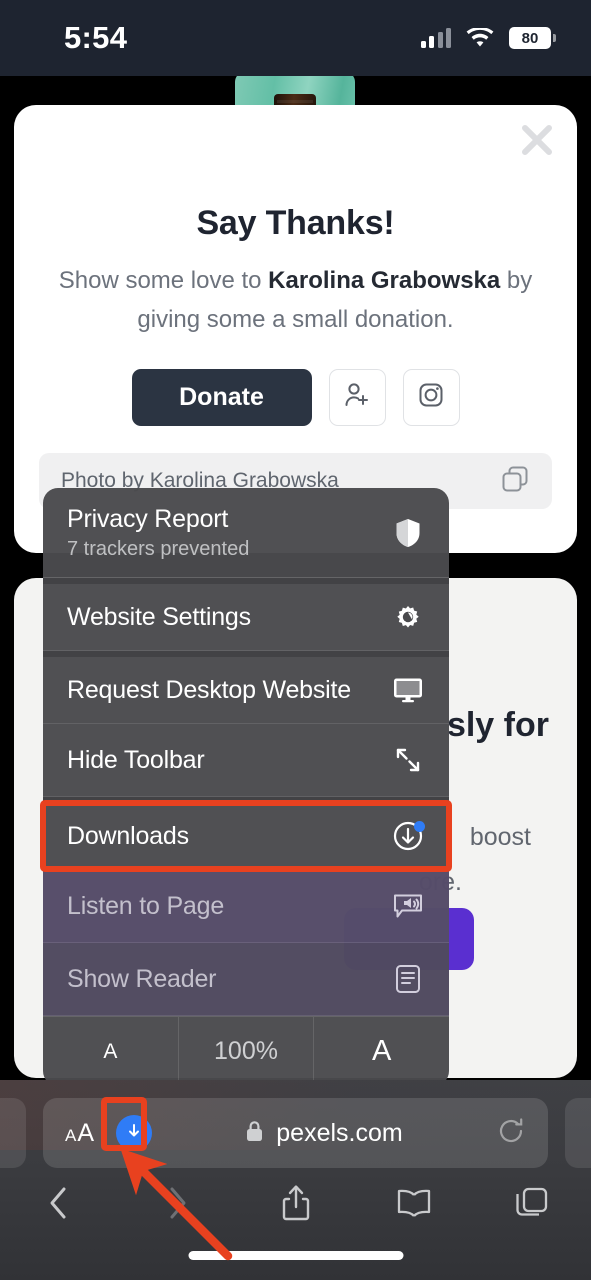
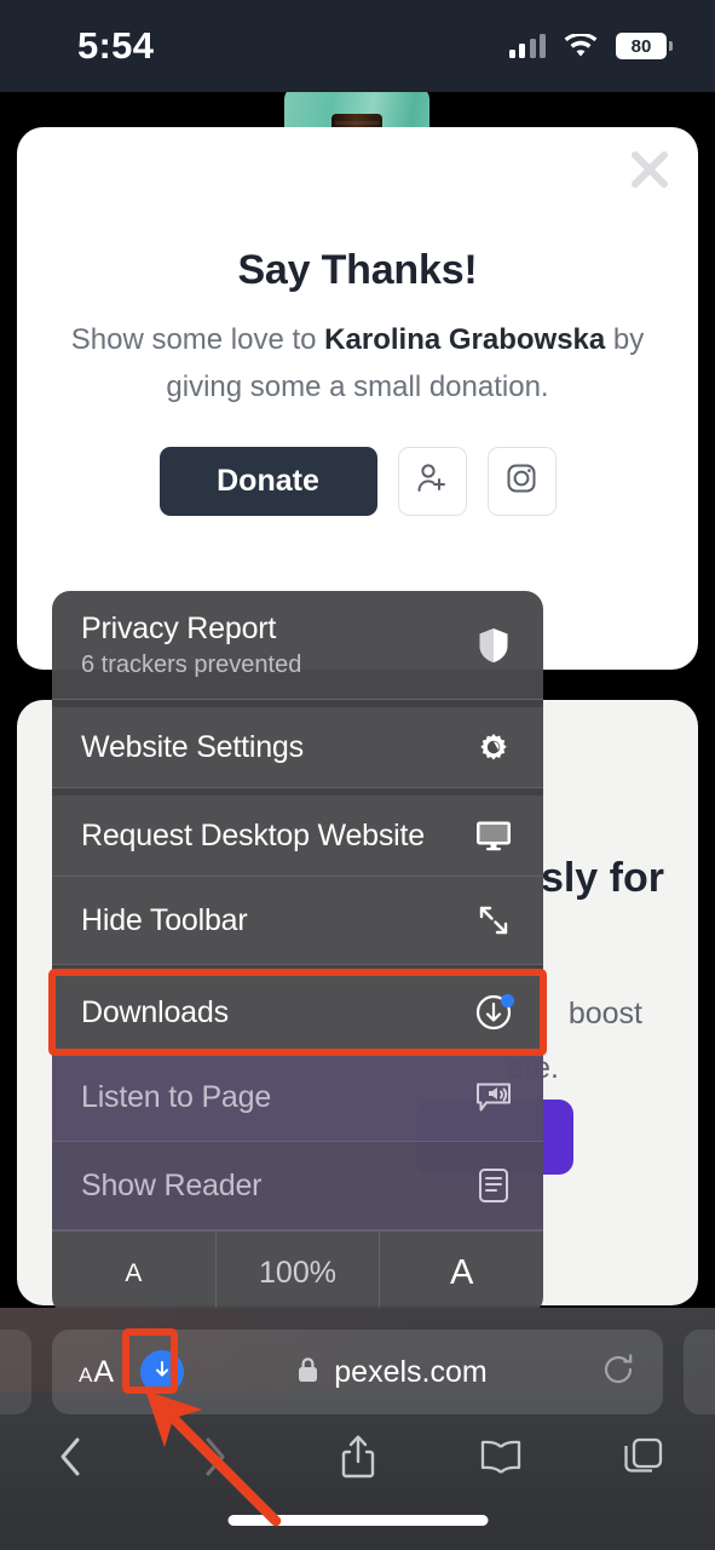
  5:54
  80
  Say Thanks!
  Show some love to Karolina Grabowska by giving some a small donation.
  Donate
- Photo by Karolina Grabowska
  sly for
  boost
  Privacy Report
- 7 trackers prevented
+ 6 trackers prevented
  Website Settings
  Request Desktop Website
  Hide Toolbar
  Downloads
  Listen to Page
  Show Reader
  A
  100%
  A
  A
  A
  pexels.com
